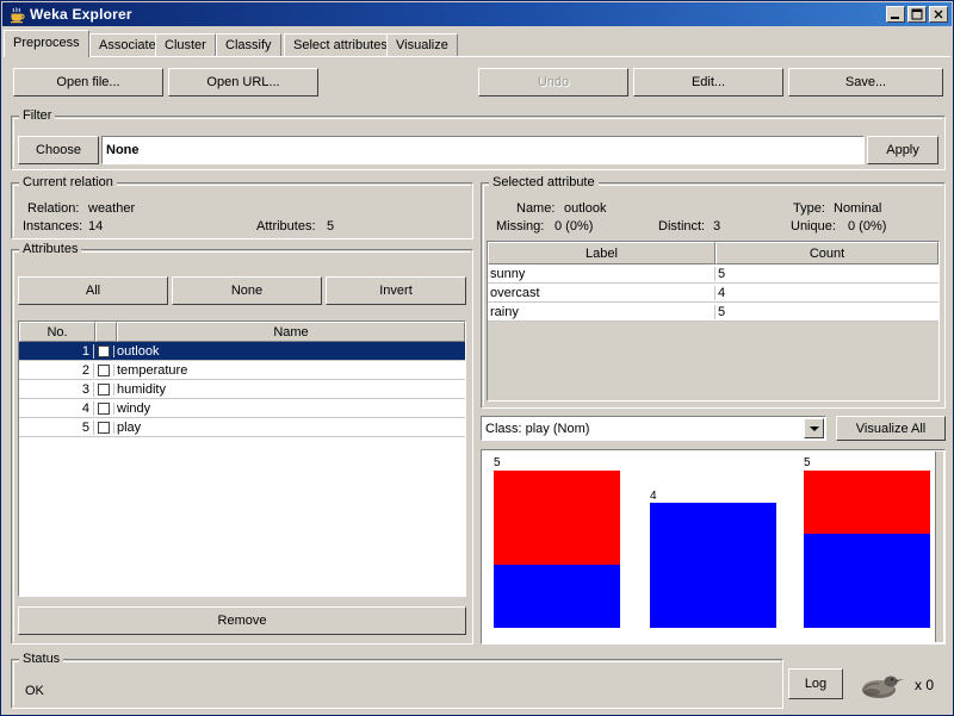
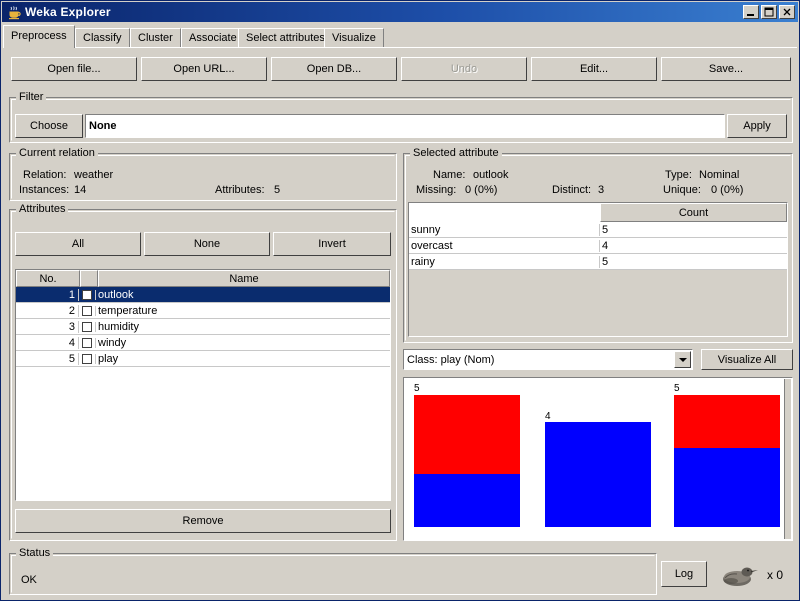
  Weka Explorer
  Preprocess
- Associate
+ Classify
  Cluster
- Classify
+ Associate
  Select attributes
  Visualize
  Open file...
  Open URL...
+ Open DB...
  Undo
  Edit...
  Save...
  Filter
  Choose
  None
  Apply
  Current relation
  Relation:
  weather
  Instances:
  14
  Attributes:
  5
  Attributes
  All
  None
  Invert
  No.
  Name
  1
  outlook
  2
  temperature
  3
  humidity
  4
  windy
  5
  play
  Remove
  Selected attribute
  Name:
  outlook
  Type:
  Nominal
  Missing:
  0 (0%)
  Distinct:
  3
  Unique:
  0 (0%)
- Label
  Count
  sunny
  5
  overcast
  4
  rainy
  5
  Class: play (Nom)
  Visualize All
  5
  4
  5
  Status
  OK
  Log
  x 0
